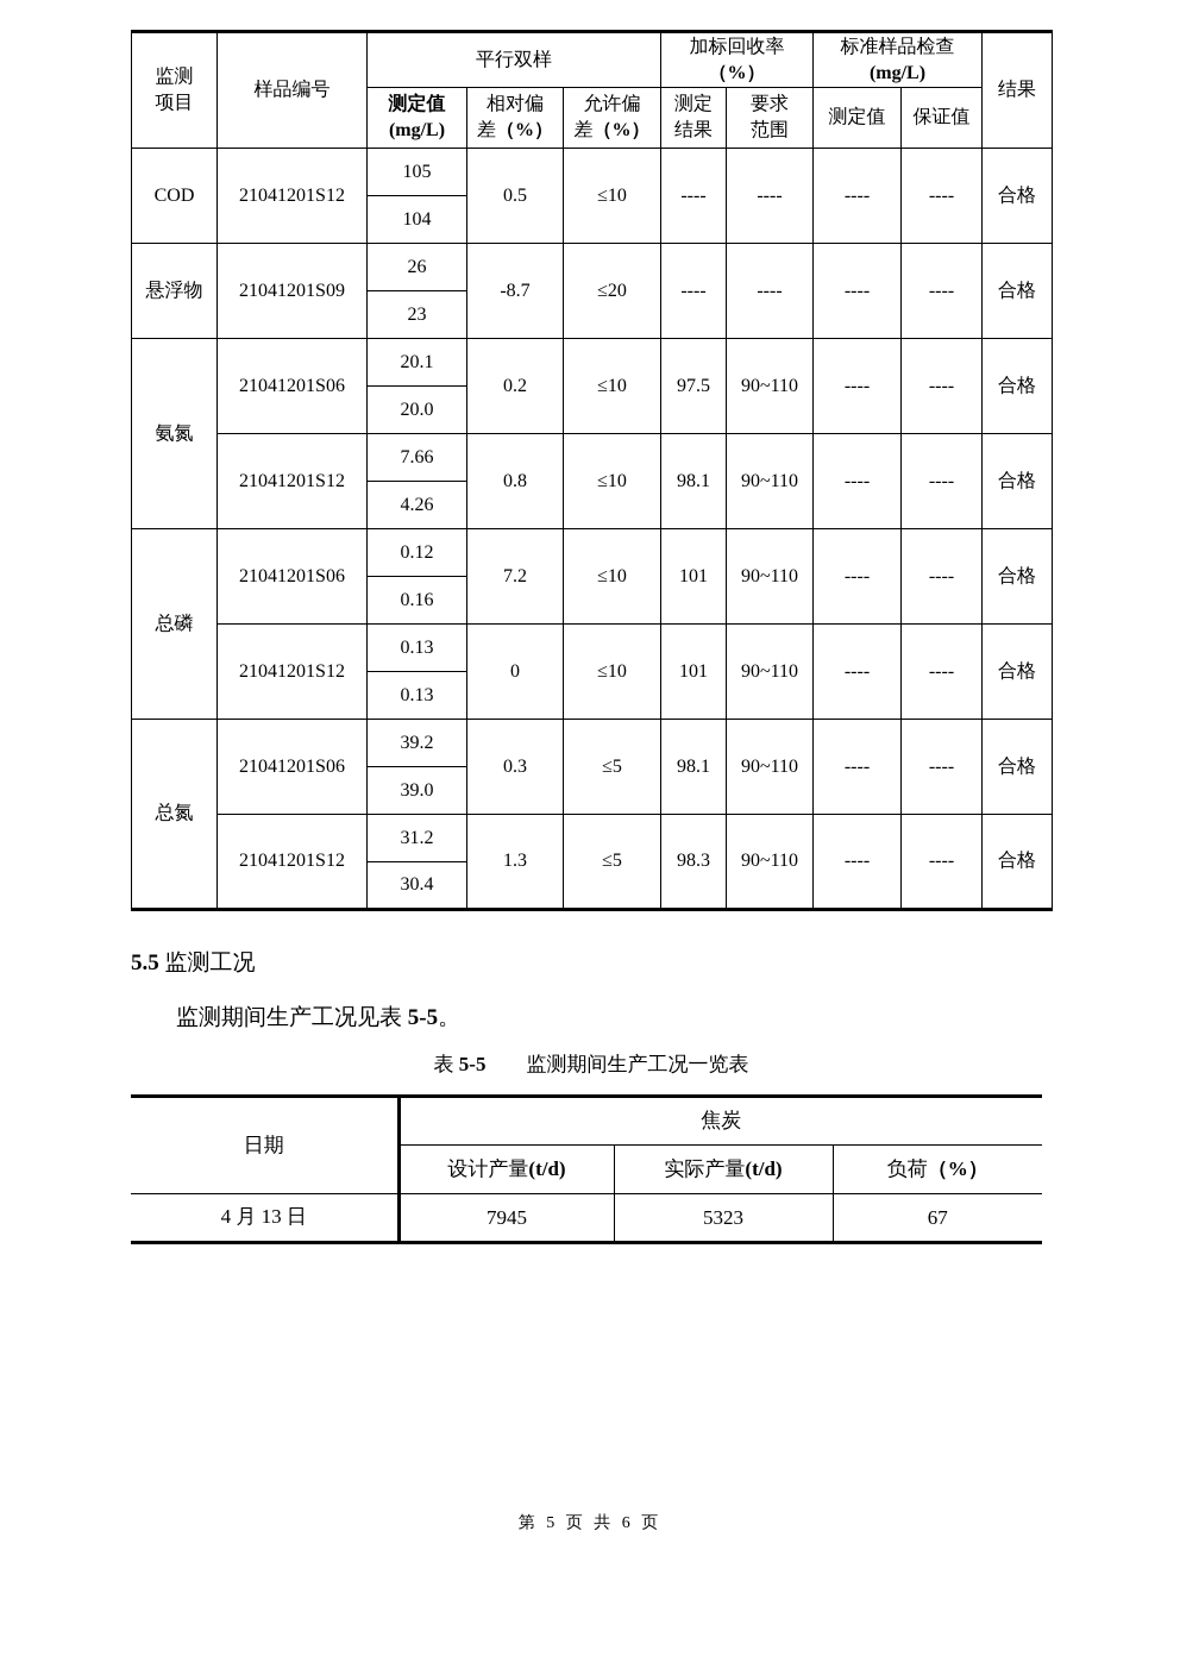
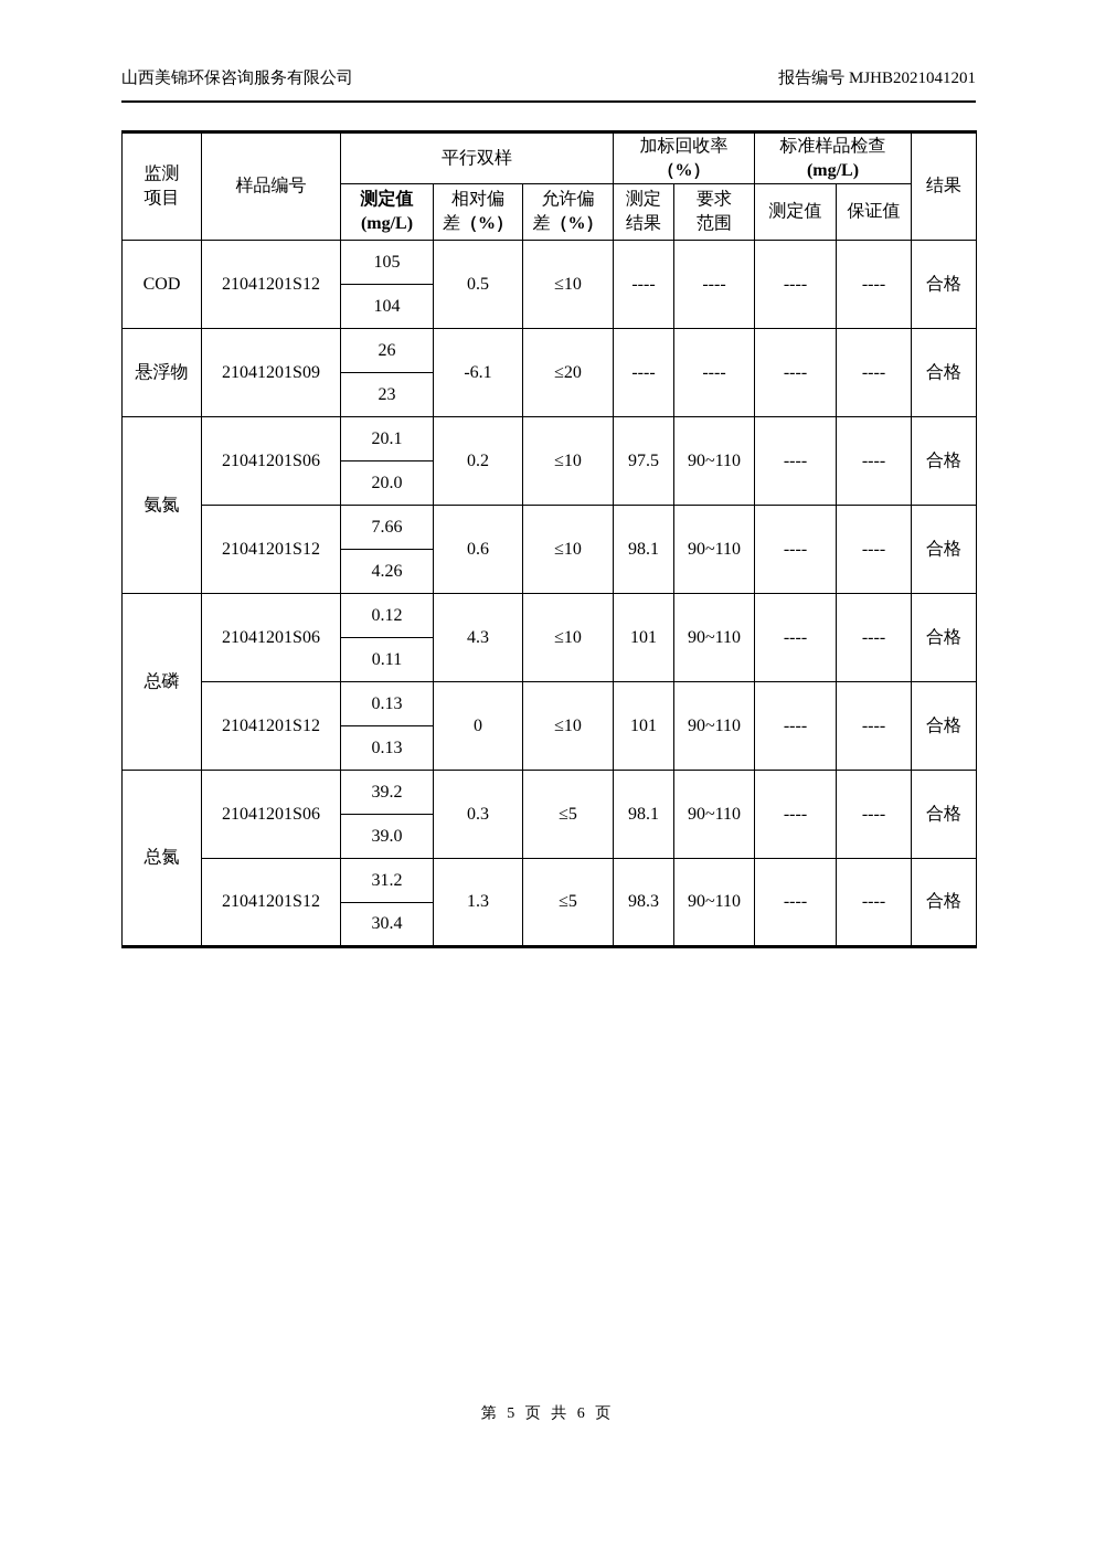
+ 山西美锦环保咨询服务有限公司
+ 报告编号 MJHB2021041201
  监测 项目	样品编号	平行双样	加标回收率 （%）	标准样品检查 (mg/L)	结果
  测定值 (mg/L)	相对偏 差（%）	允许偏 差（%）	测定 结果	要求 范围	测定值	保证值
  COD	21041201S12	105	0.5	≤10	----	----	----	----	合格
  104
- 悬浮物	21041201S09	26	-8.7	≤20	----	----	----	----	合格
+ 悬浮物	21041201S09	26	-6.1	≤20	----	----	----	----	合格
  23
  氨氮	21041201S06	20.1	0.2	≤10	97.5	90~110	----	----	合格
  20.0
- 21041201S12	7.66	0.8	≤10	98.1	90~110	----	----	合格
+ 21041201S12	7.66	0.6	≤10	98.1	90~110	----	----	合格
  4.26
- 总磷	21041201S06	0.12	7.2	≤10	101	90~110	----	----	合格
+ 总磷	21041201S06	0.12	4.3	≤10	101	90~110	----	----	合格
- 0.16
+ 0.11
  21041201S12	0.13	0	≤10	101	90~110	----	----	合格
  0.13
  总氮	21041201S06	39.2	0.3	≤5	98.1	90~110	----	----	合格
  39.0
  21041201S12	31.2	1.3	≤5	98.3	90~110	----	----	合格
  30.4
- 5.5 监测工况
- 监测期间生产工况见表 5-5。
- 表 5-5 监测期间生产工况一览表
- 日期	焦炭
- 设计产量(t/d)	实际产量(t/d)	负荷（%）
- 4 月 13 日	7945	5323	67
  第 5 页 共 6 页
